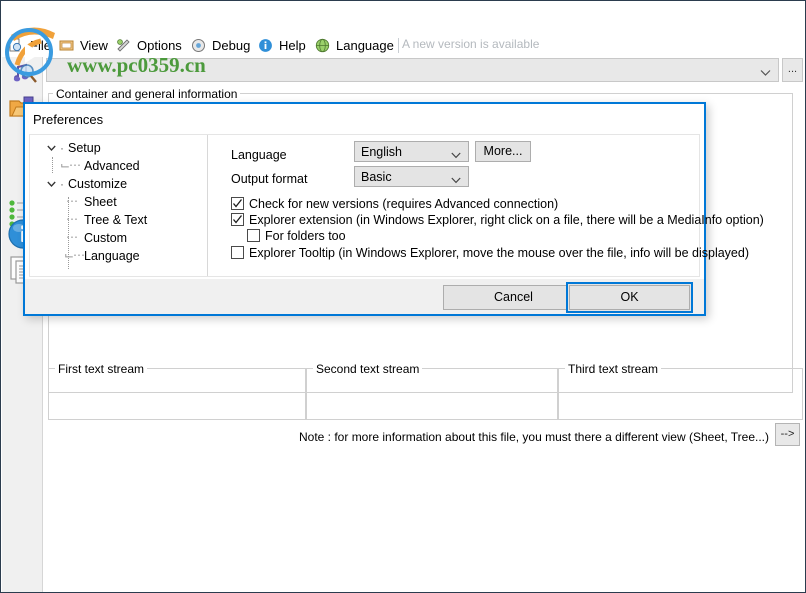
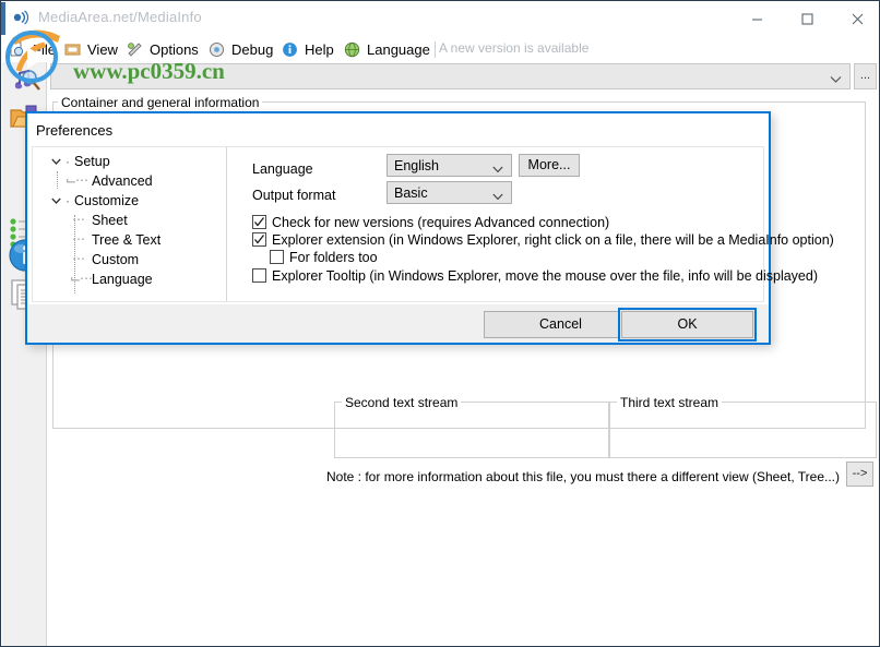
+ MediaArea.net/MediaInfo
  A new version is available
  ile
  View
  Options
  Debug
  Help
  Language
  ...
  Container and general information
- First text stream
  Second text stream
  Third text stream
  Note : for more information about this file, you must there a different view (Sheet, Tree...)
  -->
  www.pc0359.cn
  Preferences
  ·
  Setup
  ⌙⋯
  Advanced
  ·
  Customize
  ⋯
  Sheet
  ⋯
  Tree & Text
  ⋯
  Custom
  ⌙⋯
  Language
  Language
  English
  More...
  Output format
  Basic
  Check for new versions (requires Advanced connection)
  Explorer extension (in Windows Explorer, right click on a file, there will be a MediaInfo option)
  For folders too
  Explorer Tooltip (in Windows Explorer, move the mouse over the file, info will be displayed)
  Cancel
  OK
